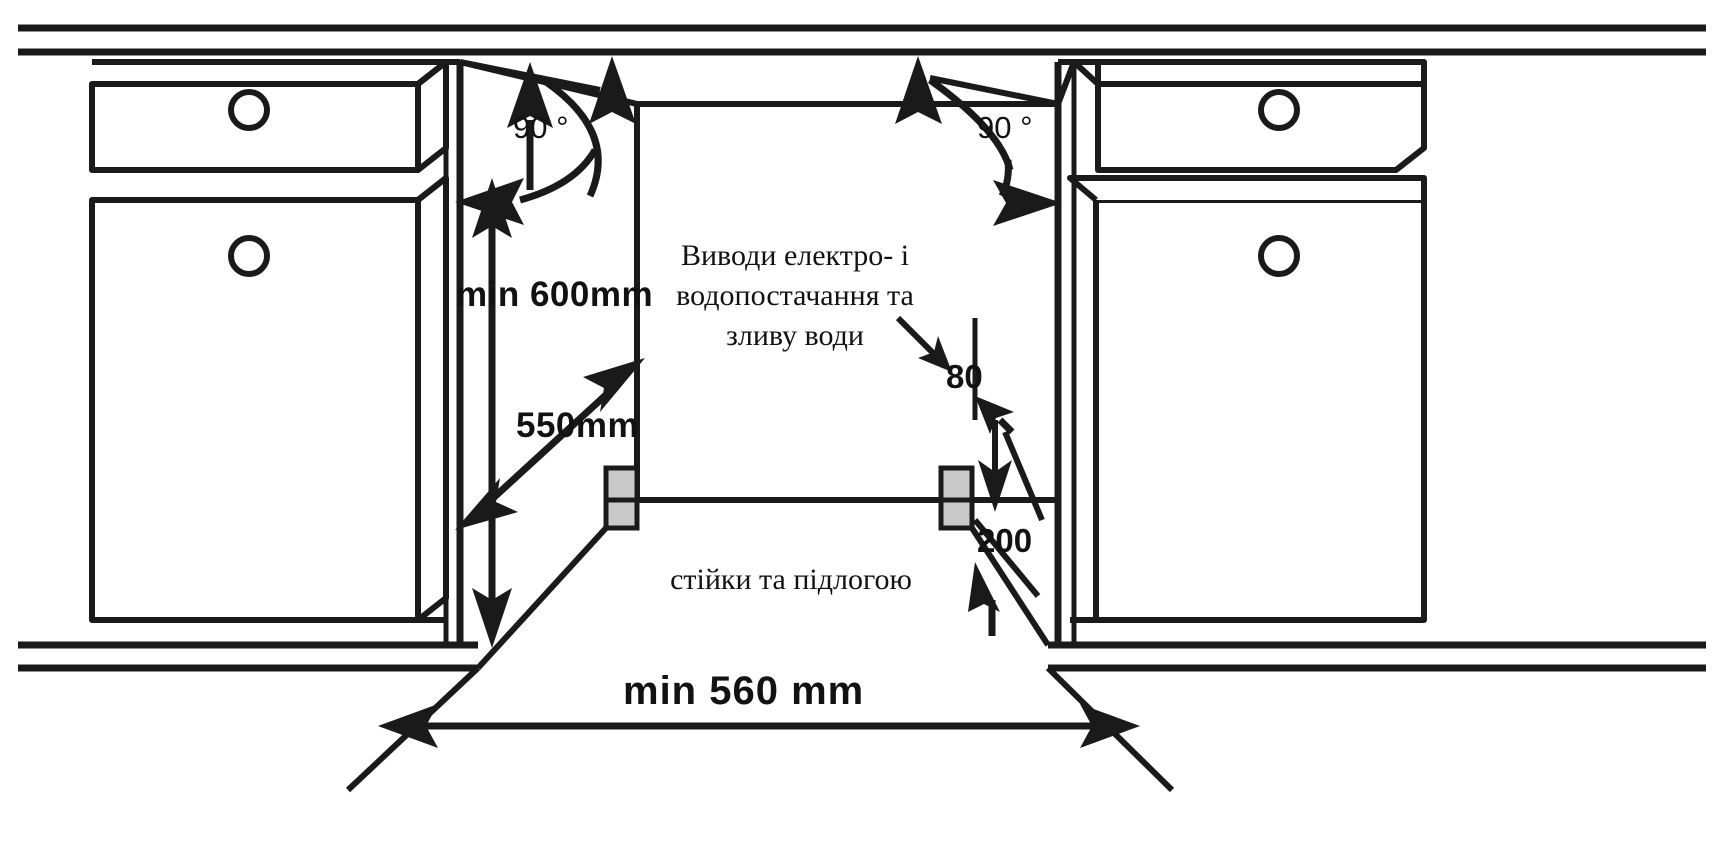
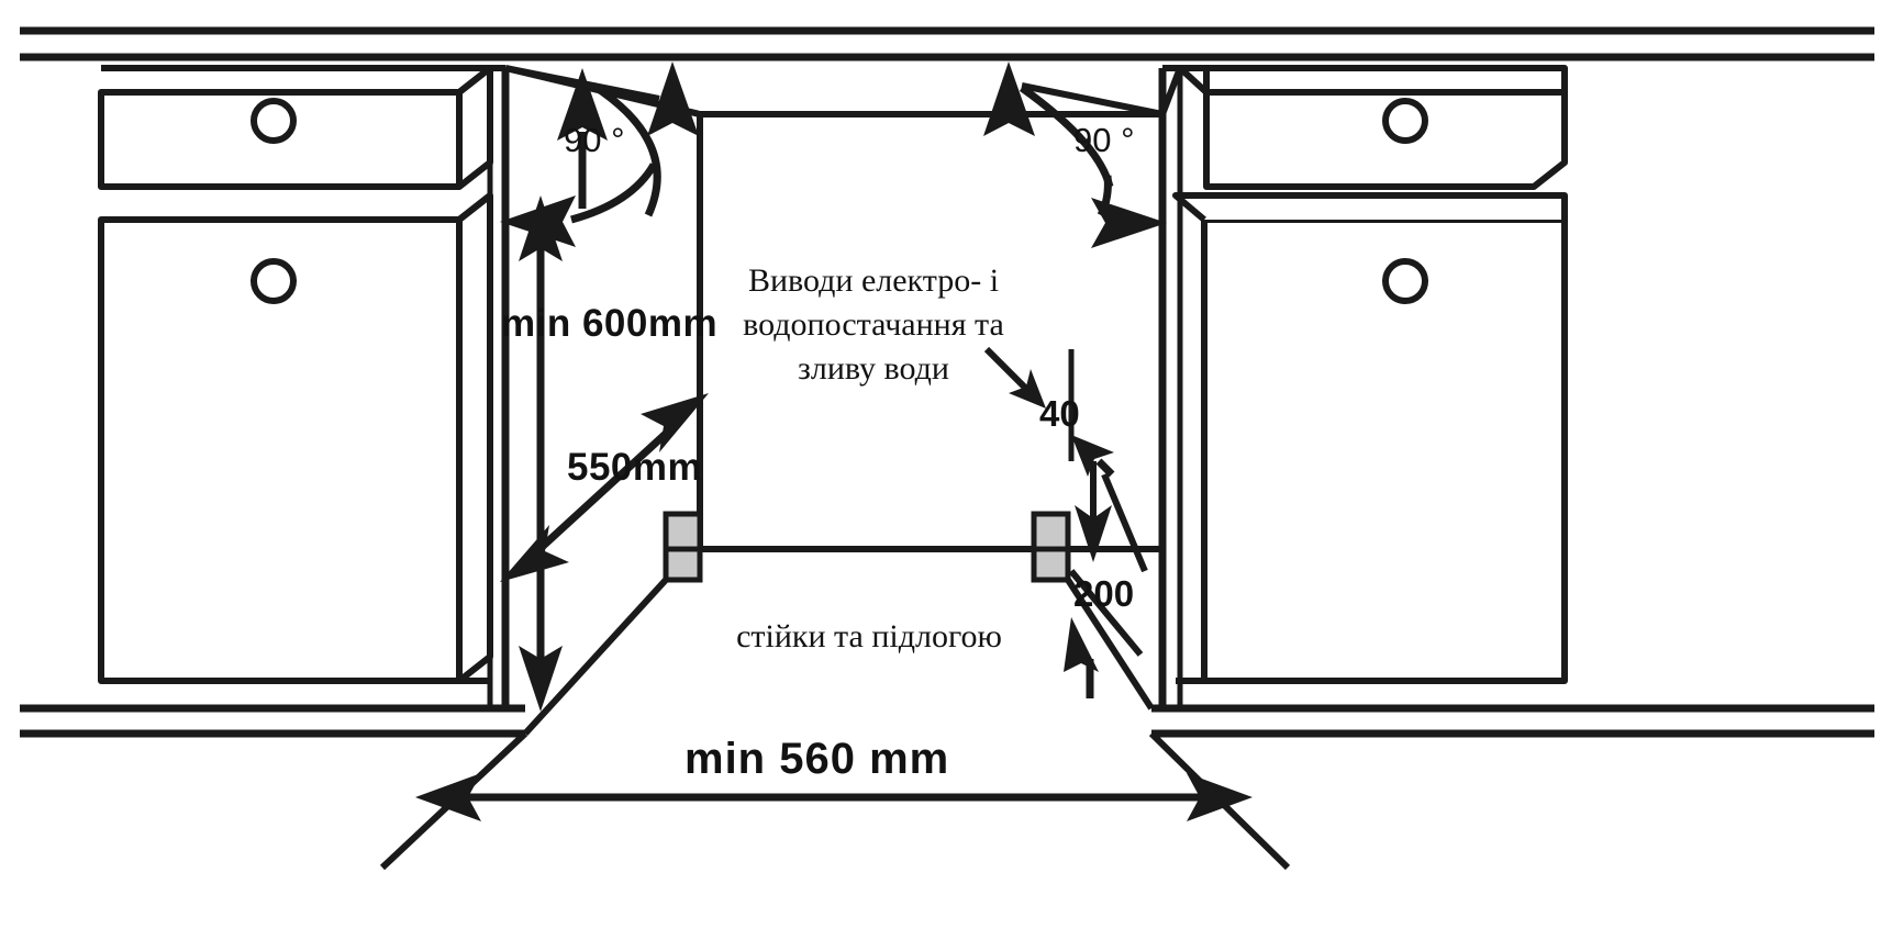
  90 °
  90 °
  min 600mm
  550mm
- 80
+ 40
  200
  min 560 mm
  Виводи електро- і
  водопостачання та
  зливу води
  стійки та підлогою
